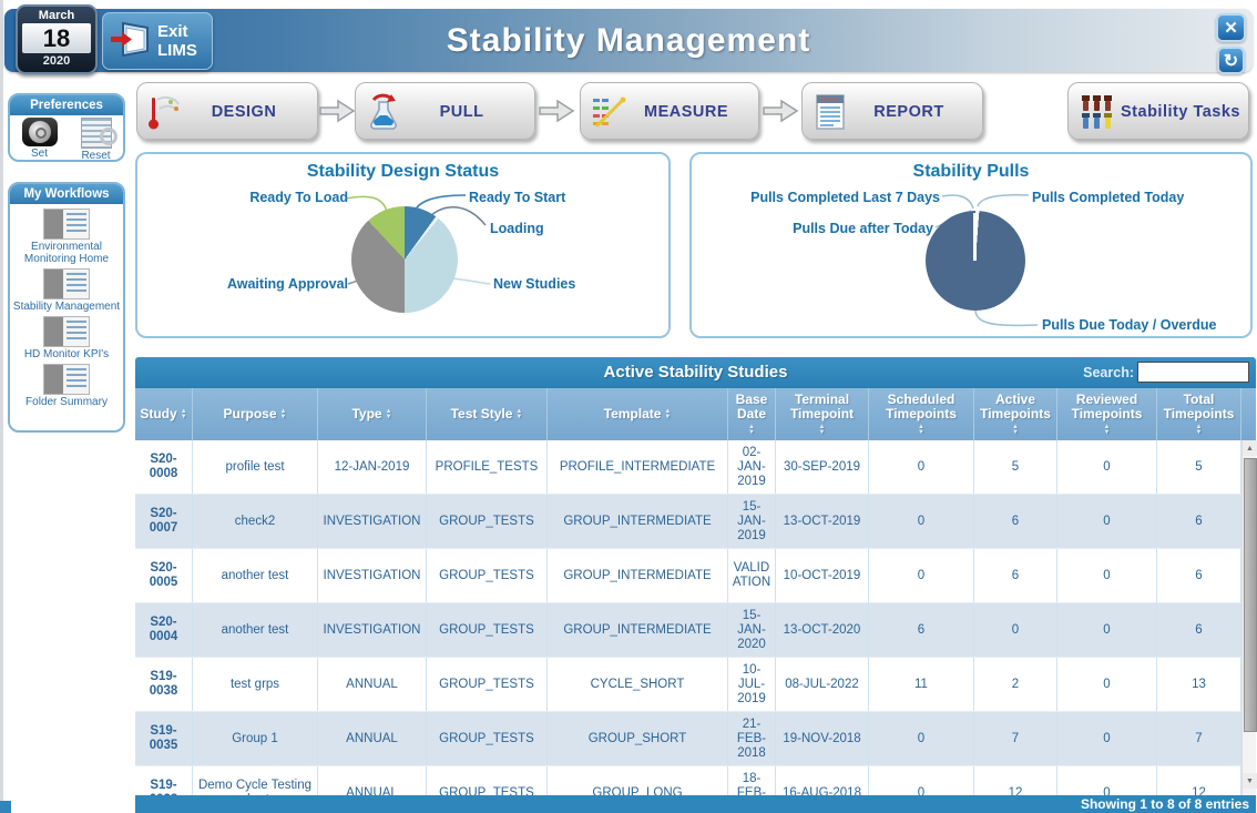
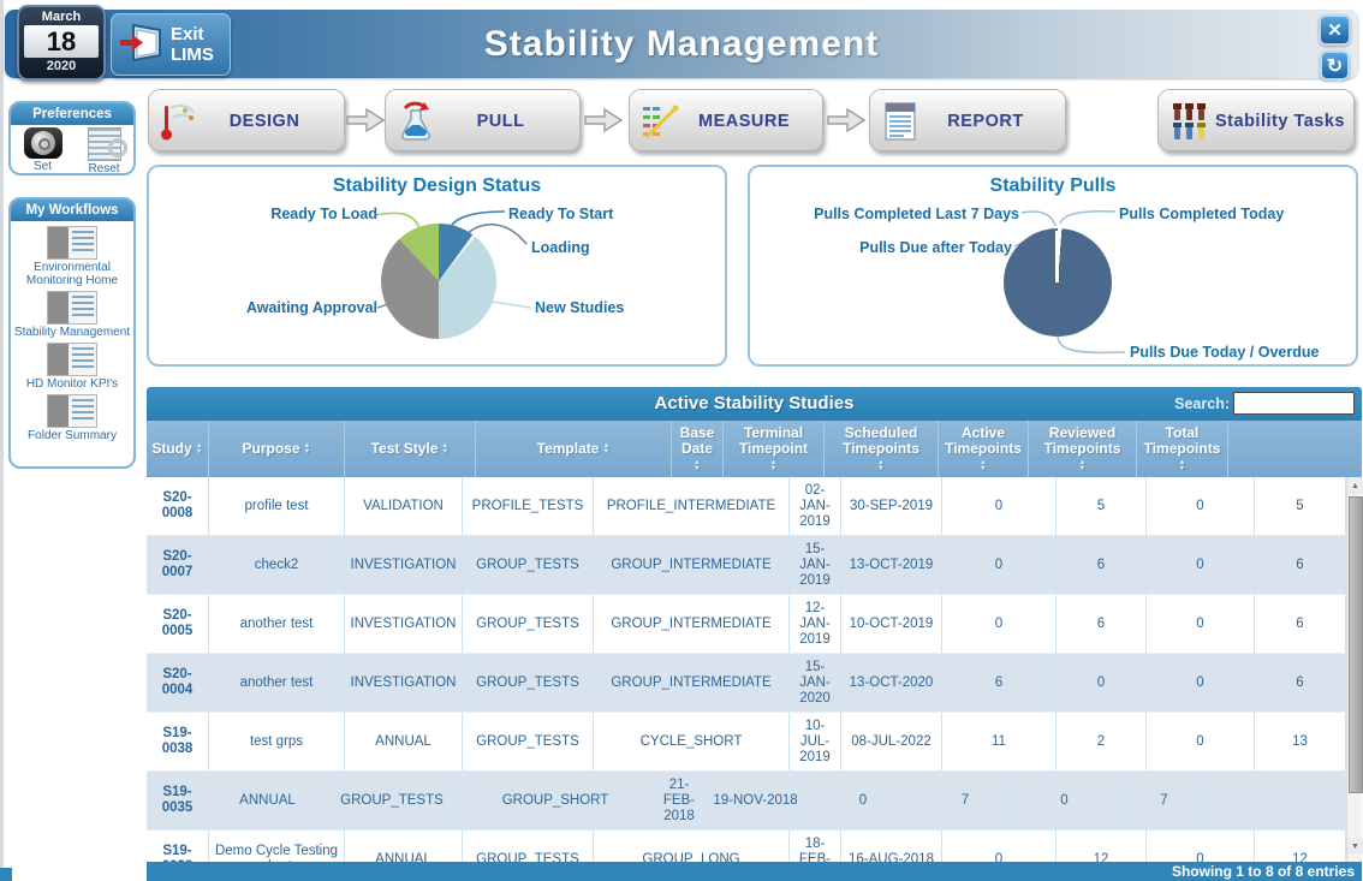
  Stability Management
  March
  18
  2020
  Exit
  LIMS
  ✕
  ↻
  Preferences
  Set
  Reset
  My Workflows
  Environmental Monitoring Home
  Stability Management
  HD Monitor KPI's
  Folder Summary
  DESIGN
  PULL
  MEASURE
  REPORT
  Stability Tasks
  Stability Design Status
  Ready To Load
  Ready To Start
  Loading
  Awaiting Approval
  New Studies
  Stability Pulls
  Pulls Completed Last 7 Days
  Pulls Completed Today
  Pulls Due after Today
  Pulls Due Today / Overdue
  Active Stability Studies
  Search:
  Study
  Purpose
- Type
  Test Style
  Template
  Base Date
  Terminal Timepoint
  Scheduled Timepoints
  Active Timepoints
  Reviewed Timepoints
  Total Timepoints
  S20-0008
  profile test
- 12-JAN-2019
+ VALIDATION
  PROFILE_TESTS
  PROFILE_INTERMEDIATE
  02-JAN-2019
  30-SEP-2019
  0
  5
  0
  5
  S20-0007
  check2
  INVESTIGATION
  GROUP_TESTS
  GROUP_INTERMEDIATE
  15-JAN-2019
  13-OCT-2019
  0
  6
  0
  6
  S20-0005
  another test
  INVESTIGATION
  GROUP_TESTS
  GROUP_INTERMEDIATE
- VALIDATION
+ 12-JAN-2019
  10-OCT-2019
  0
  6
  0
  6
  S20-0004
  another test
  INVESTIGATION
  GROUP_TESTS
  GROUP_INTERMEDIATE
  15-JAN-2020
  13-OCT-2020
  6
  0
  0
  6
  S19-0038
  test grps
  ANNUAL
  GROUP_TESTS
  CYCLE_SHORT
  10-JUL-2019
  08-JUL-2022
  11
  2
  0
  13
  S19-0035
- Group 1
  ANNUAL
  GROUP_TESTS
  GROUP_SHORT
  21-FEB-2018
  19-NOV-2018
  0
  7
  0
  7
  Demo Cycle Testing
  ANNUAL
  GROUP_TESTS
  GROUP_LONG
  16-AUG-2018
  0
  12
  0
  12
  Showing 1 to 8 of 8 entries
